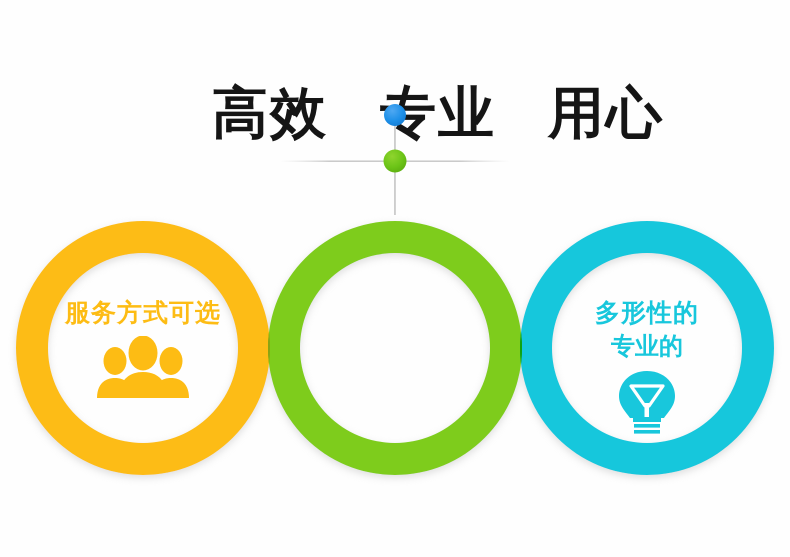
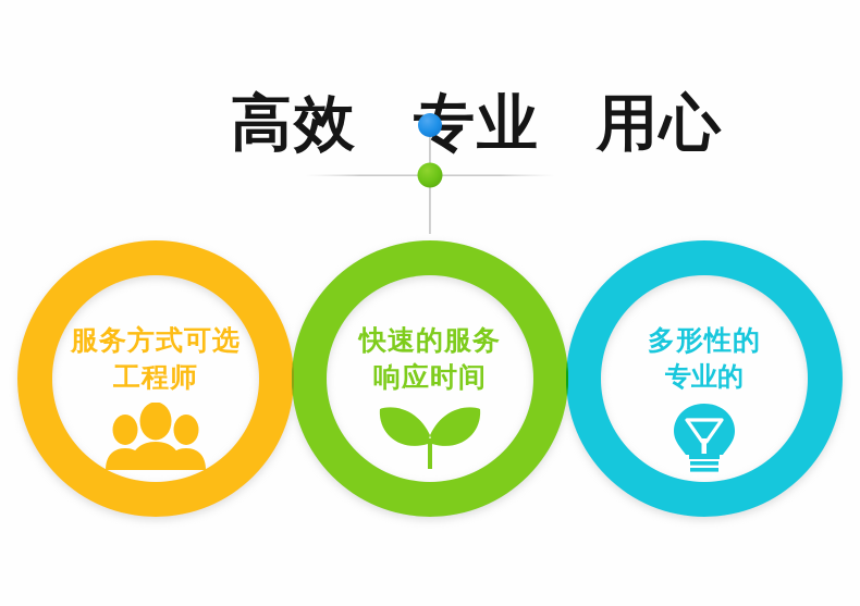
  服务方式可选
+ 工程师
+ 快速的服务
+ 响应时间
  多形性的
  专业的
